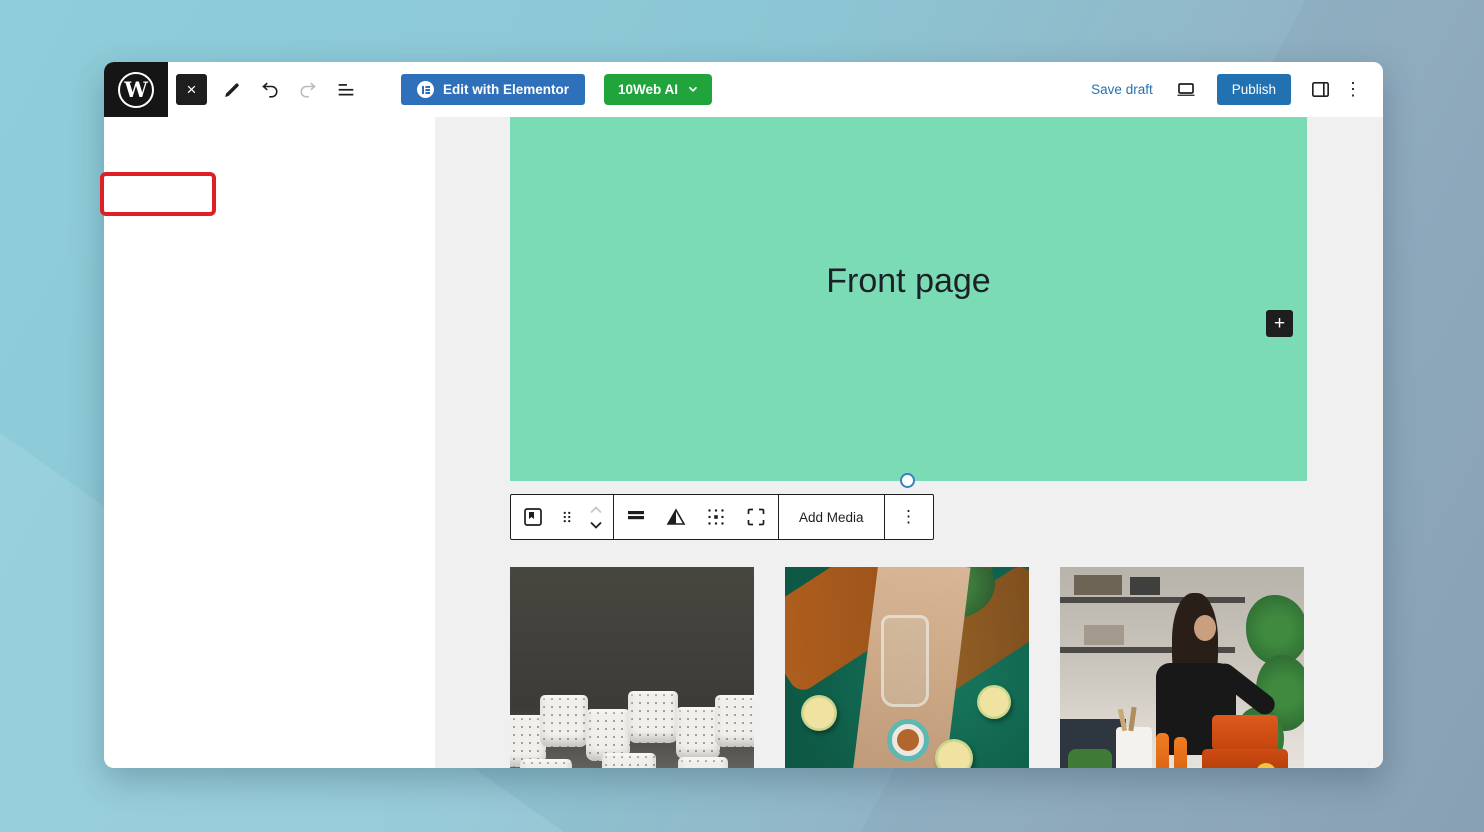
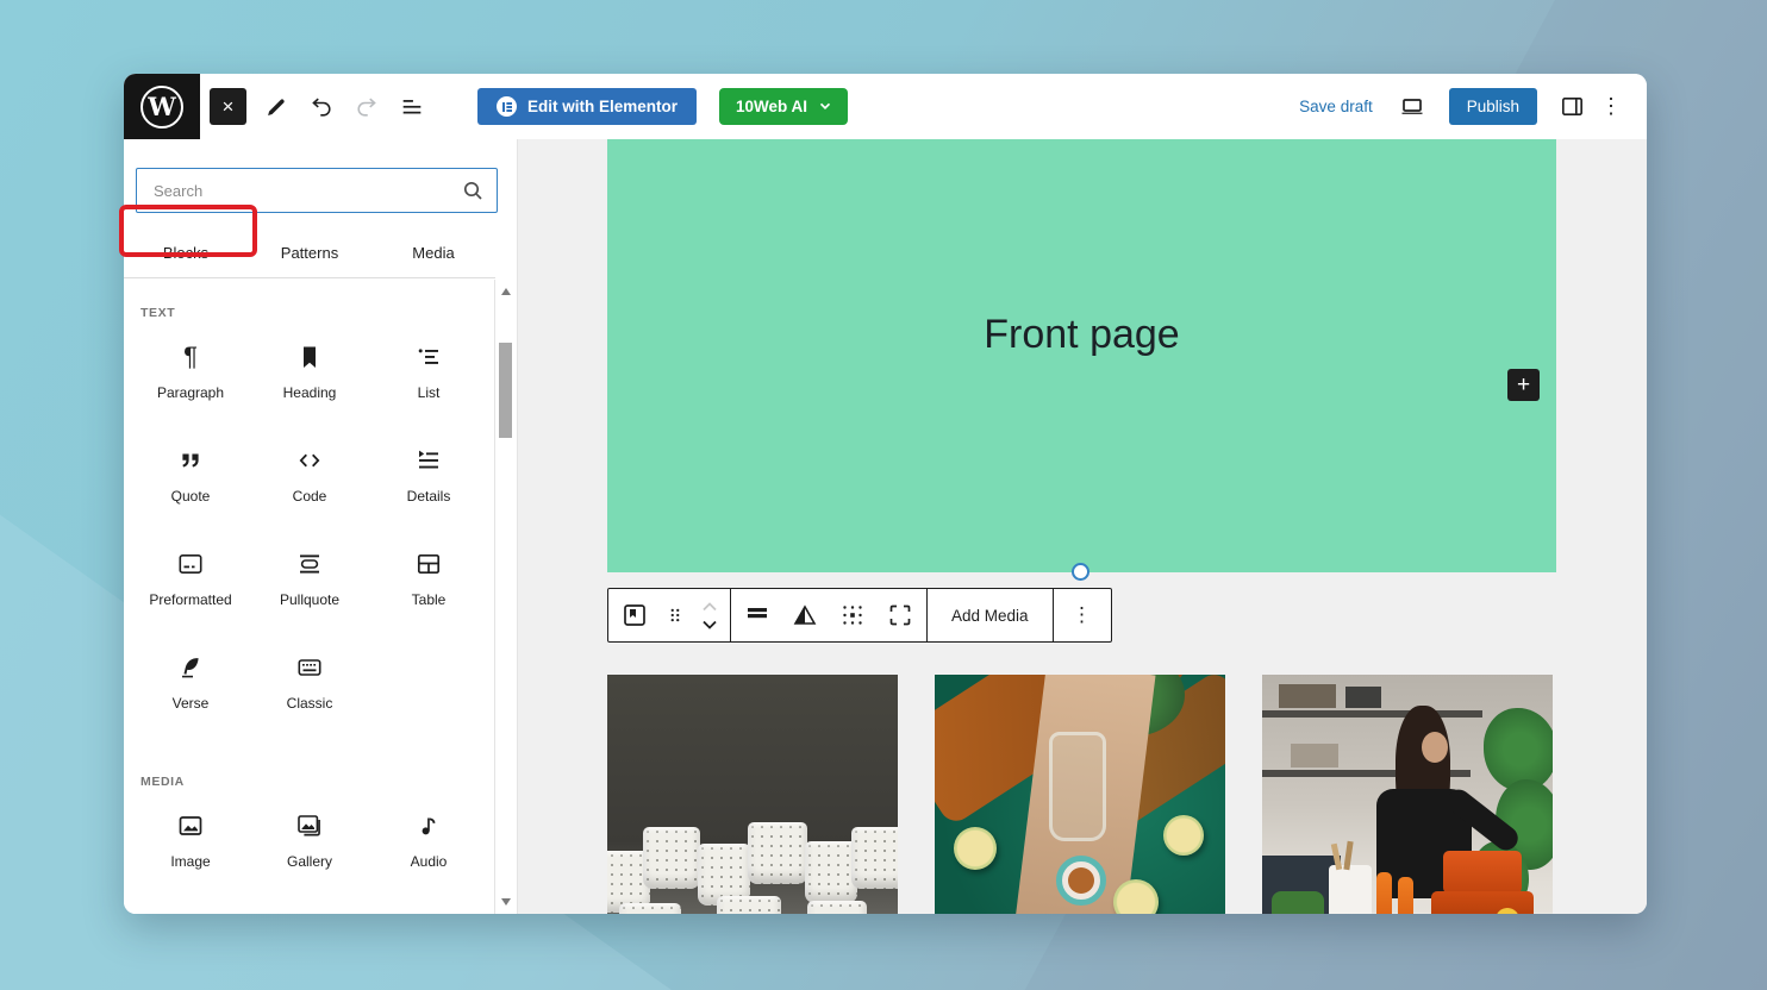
  W
  ×
  Edit with Elementor
  10Web AI
  Save draft
  Publish
  ⋮
+ Search
+ Blocks
+ Patterns
+ Media
+ TEXT
+ ¶
+ Paragraph
+ Heading
+ List
+ Quote
+ Code
+ Details
+ Preformatted
+ Pullquote
+ Table
+ Verse
+ Classic
+ MEDIA
+ Image
+ Gallery
+ Audio
  Front page
  +
  Add Media
  ⋮
